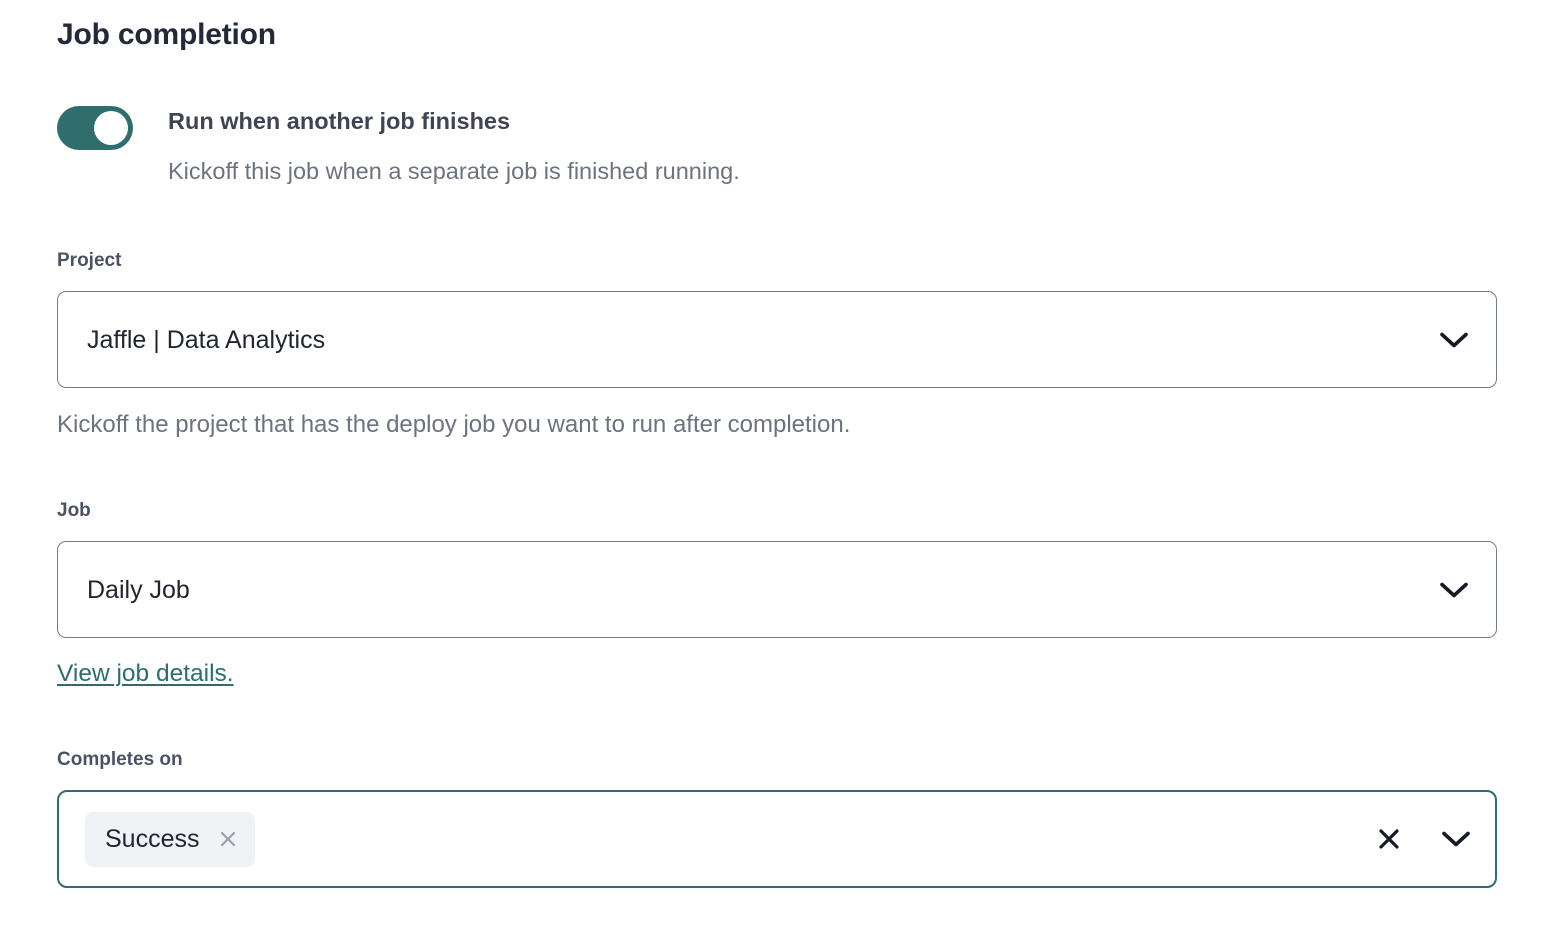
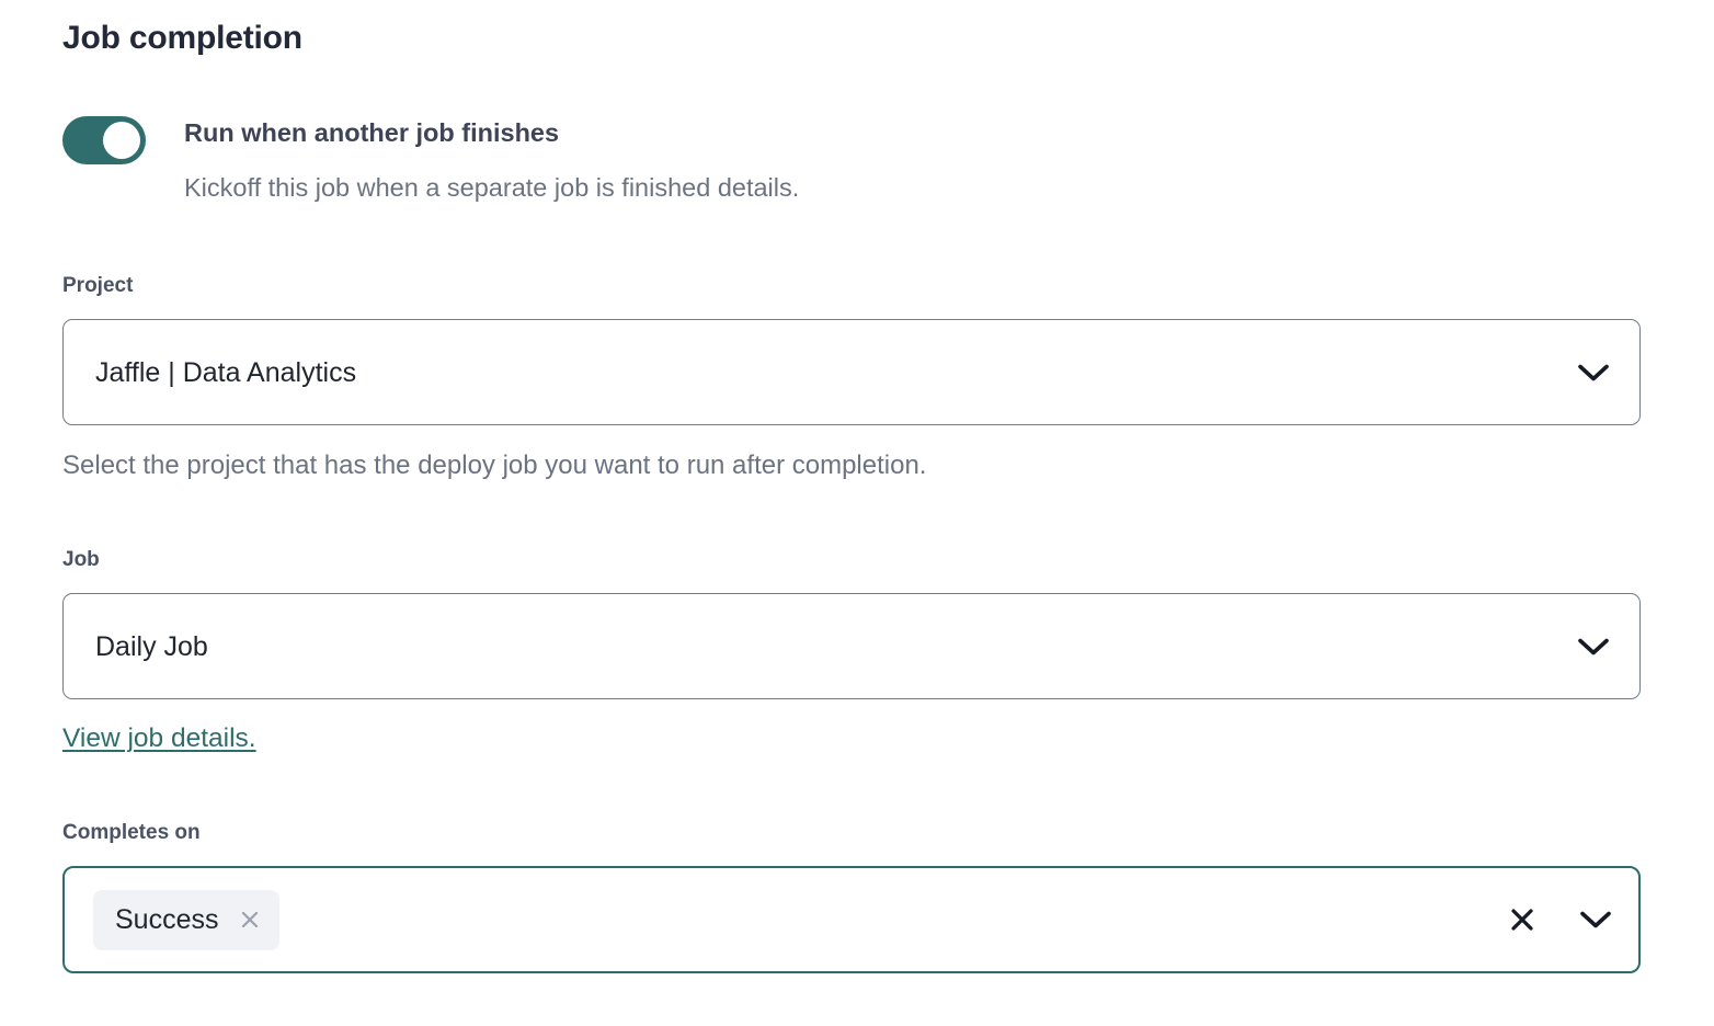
  Job completion
  Run when another job finishes
- Kickoff this job when a separate job is finished running.
+ Kickoff this job when a separate job is finished details.
  Project
  Jaffle | Data Analytics
- Kickoff the project that has the deploy job you want to run after completion.
+ Select the project that has the deploy job you want to run after completion.
  Job
  Daily Job
  View job details.
  Completes on
  Success
